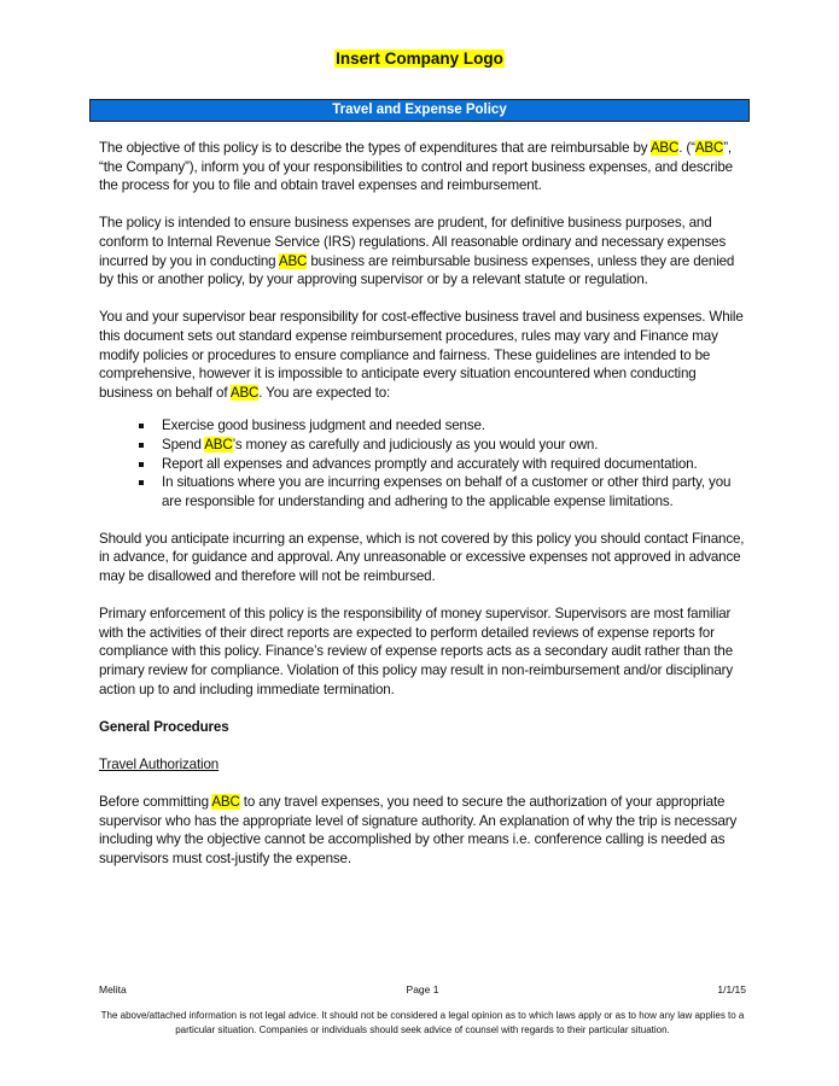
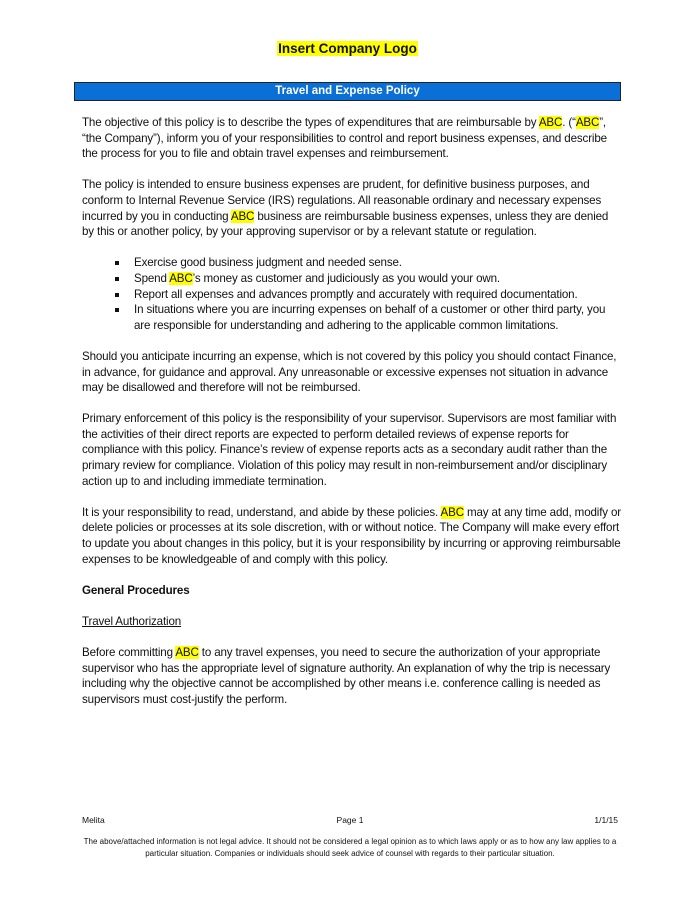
  Insert Company Logo
  Travel and Expense Policy
  The objective of this policy is to describe the types of expenditures that are reimbursable by ABC. (“ABC”, “the Company”), inform you of your responsibilities to control and report business expenses, and describe the process for you to file and obtain travel expenses and reimbursement.
  The policy is intended to ensure business expenses are prudent, for definitive business purposes, and conform to Internal Revenue Service (IRS) regulations. All reasonable ordinary and necessary expenses incurred by you in conducting ABC business are reimbursable business expenses, unless they are denied by this or another policy, by your approving supervisor or by a relevant statute or regulation.
- You and your supervisor bear responsibility for cost-effective business travel and business expenses. While this document sets out standard expense reimbursement procedures, rules may vary and Finance may modify policies or procedures to ensure compliance and fairness. These guidelines are intended to be comprehensive, however it is impossible to anticipate every situation encountered when conducting business on behalf of ABC. You are expected to:
  Exercise good business judgment and needed sense.
- Spend ABC’s money as carefully and judiciously as you would your own.
+ Spend ABC’s money as customer and judiciously as you would your own.
  Report all expenses and advances promptly and accurately with required documentation.
- In situations where you are incurring expenses on behalf of a customer or other third party, you are responsible for understanding and adhering to the applicable expense limitations.
+ In situations where you are incurring expenses on behalf of a customer or other third party, you are responsible for understanding and adhering to the applicable common limitations.
- Should you anticipate incurring an expense, which is not covered by this policy you should contact Finance, in advance, for guidance and approval. Any unreasonable or excessive expenses not approved in advance may be disallowed and therefore will not be reimbursed.
+ Should you anticipate incurring an expense, which is not covered by this policy you should contact Finance, in advance, for guidance and approval. Any unreasonable or excessive expenses not situation in advance may be disallowed and therefore will not be reimbursed.
- Primary enforcement of this policy is the responsibility of money supervisor. Supervisors are most familiar with the activities of their direct reports are expected to perform detailed reviews of expense reports for compliance with this policy. Finance’s review of expense reports acts as a secondary audit rather than the primary review for compliance. Violation of this policy may result in non-reimbursement and/or disciplinary action up to and including immediate termination.
+ Primary enforcement of this policy is the responsibility of your supervisor. Supervisors are most familiar with the activities of their direct reports are expected to perform detailed reviews of expense reports for compliance with this policy. Finance’s review of expense reports acts as a secondary audit rather than the primary review for compliance. Violation of this policy may result in non-reimbursement and/or disciplinary action up to and including immediate termination.
+ It is your responsibility to read, understand, and abide by these policies. ABC may at any time add, modify or delete policies or processes at its sole discretion, with or without notice. The Company will make every effort to update you about changes in this policy, but it is your responsibility by incurring or approving reimbursable expenses to be knowledgeable of and comply with this policy.
  General Procedures
  Travel Authorization
- Before committing ABC to any travel expenses, you need to secure the authorization of your appropriate supervisor who has the appropriate level of signature authority. An explanation of why the trip is necessary including why the objective cannot be accomplished by other means i.e. conference calling is needed as supervisors must cost-justify the expense.
+ Before committing ABC to any travel expenses, you need to secure the authorization of your appropriate supervisor who has the appropriate level of signature authority. An explanation of why the trip is necessary including why the objective cannot be accomplished by other means i.e. conference calling is needed as supervisors must cost-justify the perform.
  Melita
  Page 1
  1/1/15
  The above/attached information is not legal advice. It should not be considered a legal opinion as to which laws apply or as to how any law applies to a particular situation. Companies or individuals should seek advice of counsel with regards to their particular situation.
